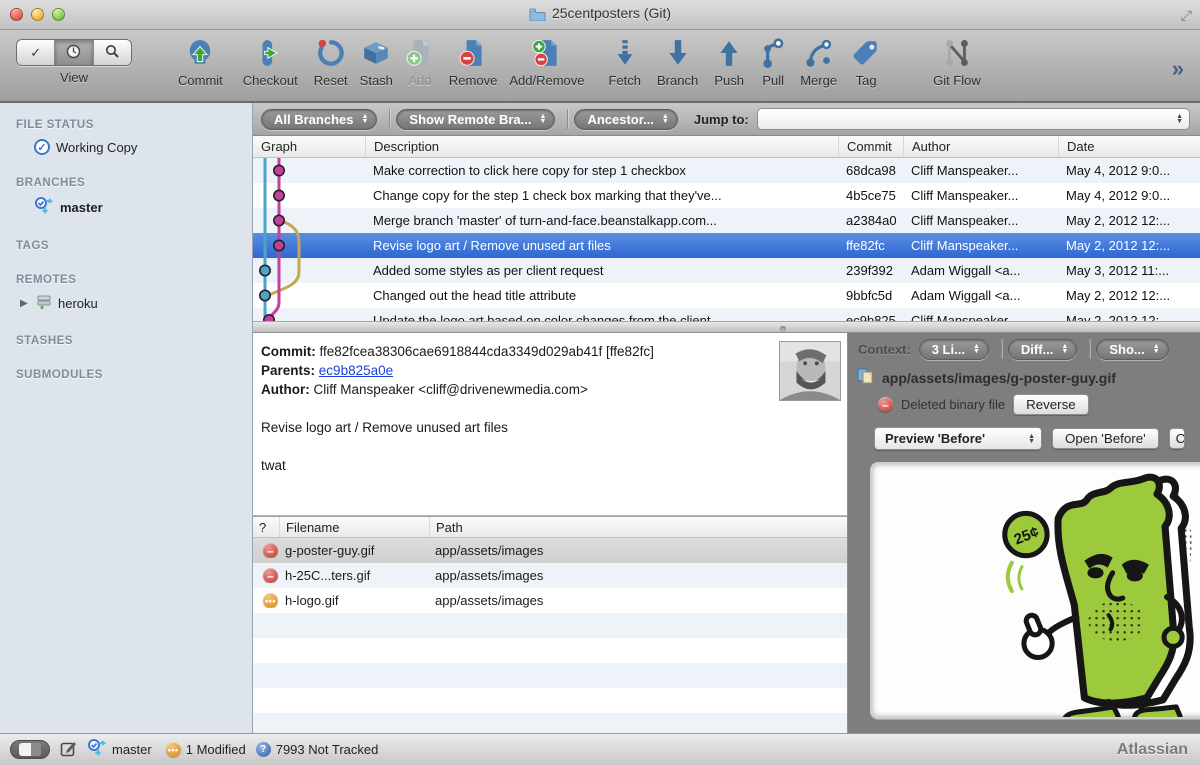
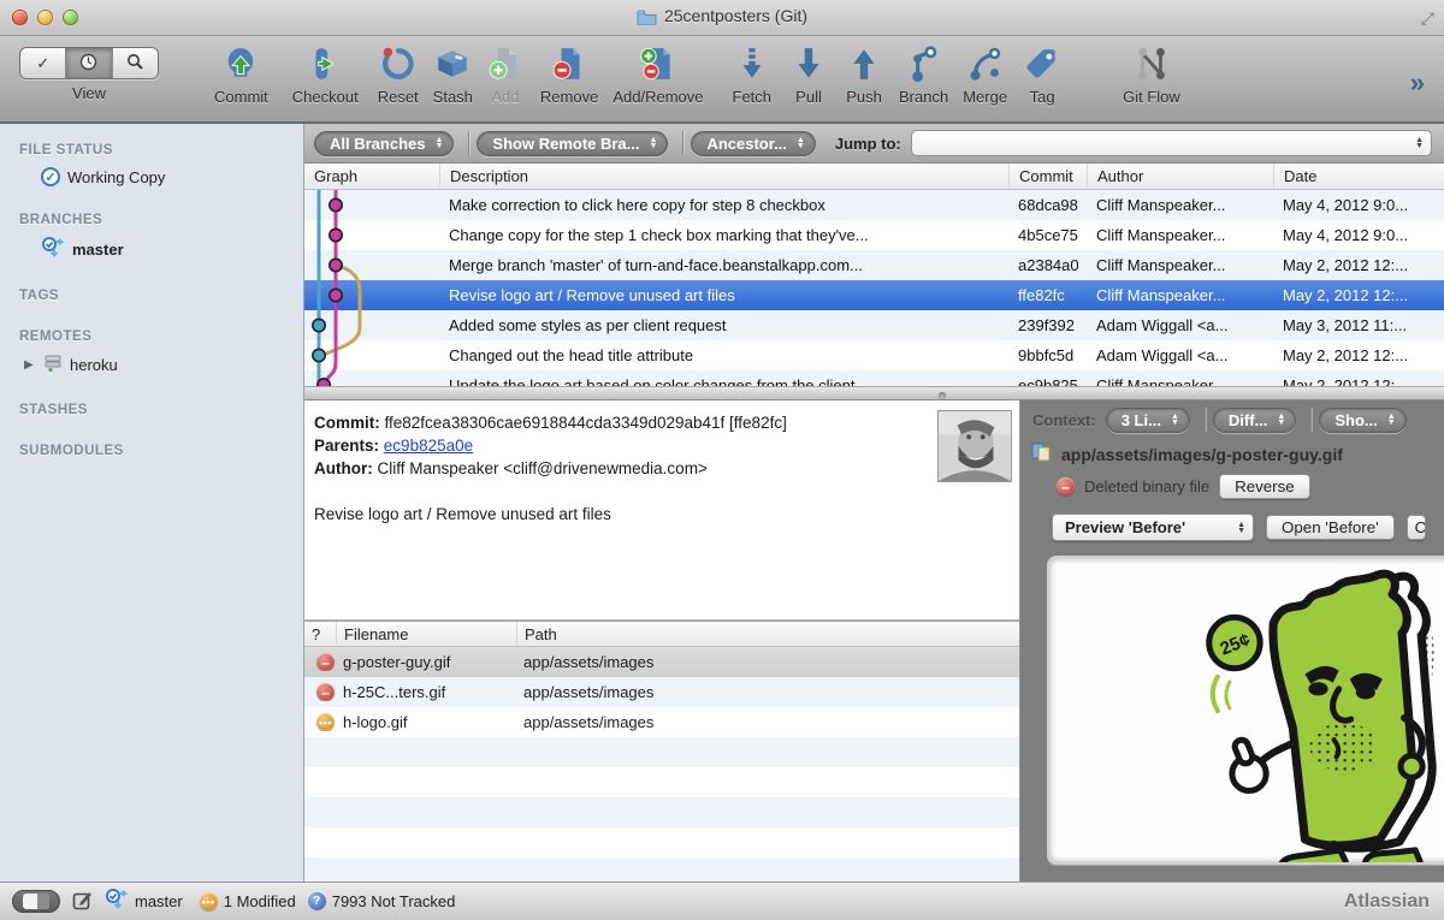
  25centposters (Git)
  ⤢
  ✓
  View
  Commit
  Checkout
  Reset
  Stash
  Add
  Remove
  Add/Remove
  Fetch
- Branch
+ Pull
  Push
- Pull
+ Branch
  Merge
  Tag
  Git Flow
  »
  FILE STATUS
  ✓
  Working Copy
  BRANCHES
  master
  TAGS
  REMOTES
  ▶
  heroku
  STASHES
  SUBMODULES
  All Branches
  Show Remote Bra...
  Ancestor...
  Jump to:
  Graph
  Description
  Commit
  Author
  Date
- Make correction to click here copy for step 1 checkbox
+ Make correction to click here copy for step 8 checkbox
  68dca98
  Cliff Manspeaker...
  May 4, 2012 9:0...
  Change copy for the step 1 check box marking that they've...
  4b5ce75
  Cliff Manspeaker...
  May 4, 2012 9:0...
  Merge branch 'master' of turn-and-face.beanstalkapp.com...
  a2384a0
  Cliff Manspeaker...
  May 2, 2012 12:...
  Revise logo art / Remove unused art files
  ffe82fc
  Cliff Manspeaker...
  May 2, 2012 12:...
  Added some styles as per client request
  239f392
  Adam Wiggall <a...
  May 3, 2012 11:...
  Changed out the head title attribute
  9bbfc5d
  Adam Wiggall <a...
  May 2, 2012 12:...
  Commit: ffe82fcea38306cae6918844cda3349d029ab41f [ffe82fc]
  Parents: ec9b825a0e
  Author: Cliff Manspeaker <cliff@drivenewmedia.com>
  Revise logo art / Remove unused art files
- twat
  ?
  Filename
  Path
  –
  g-poster-guy.gif
  app/assets/images
  –
  h-25C...ters.gif
  app/assets/images
  •••
  h-logo.gif
  app/assets/images
  Context:
  3 Li...
  Diff...
  Sho...
  app/assets/images/g-poster-guy.gif
  –
  Deleted binary file
  Reverse
  Preview 'Before'
  Open 'Before'
  C
  master
  •••
  1 Modified
  ?
  7993 Not Tracked
  Atlassian
